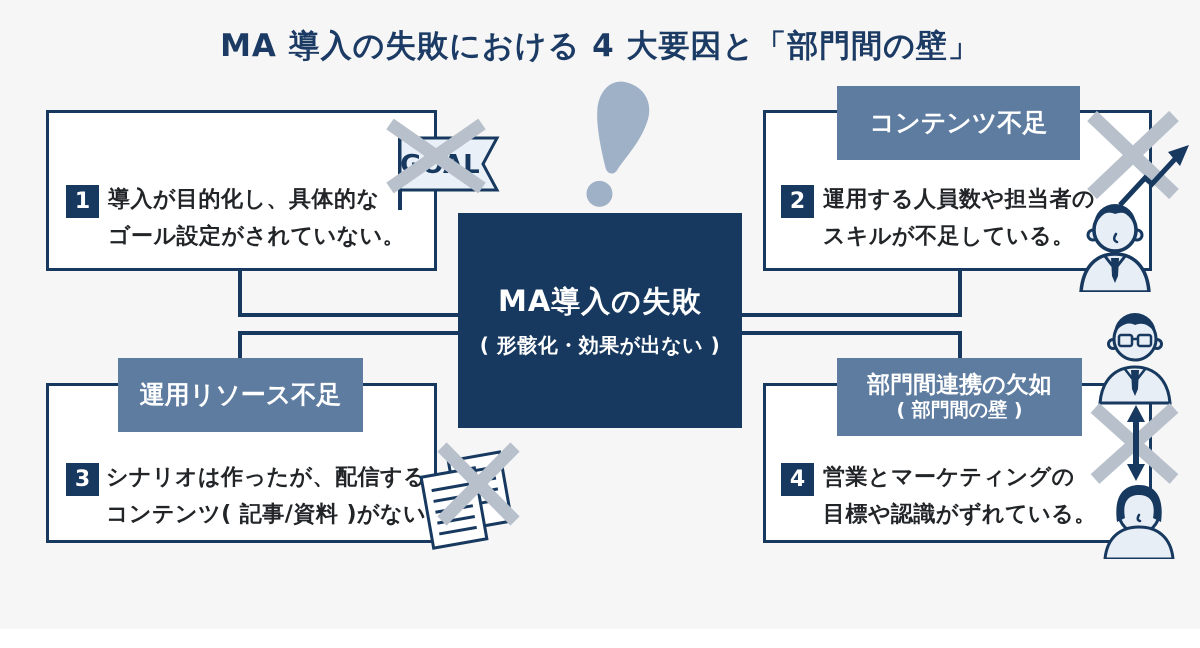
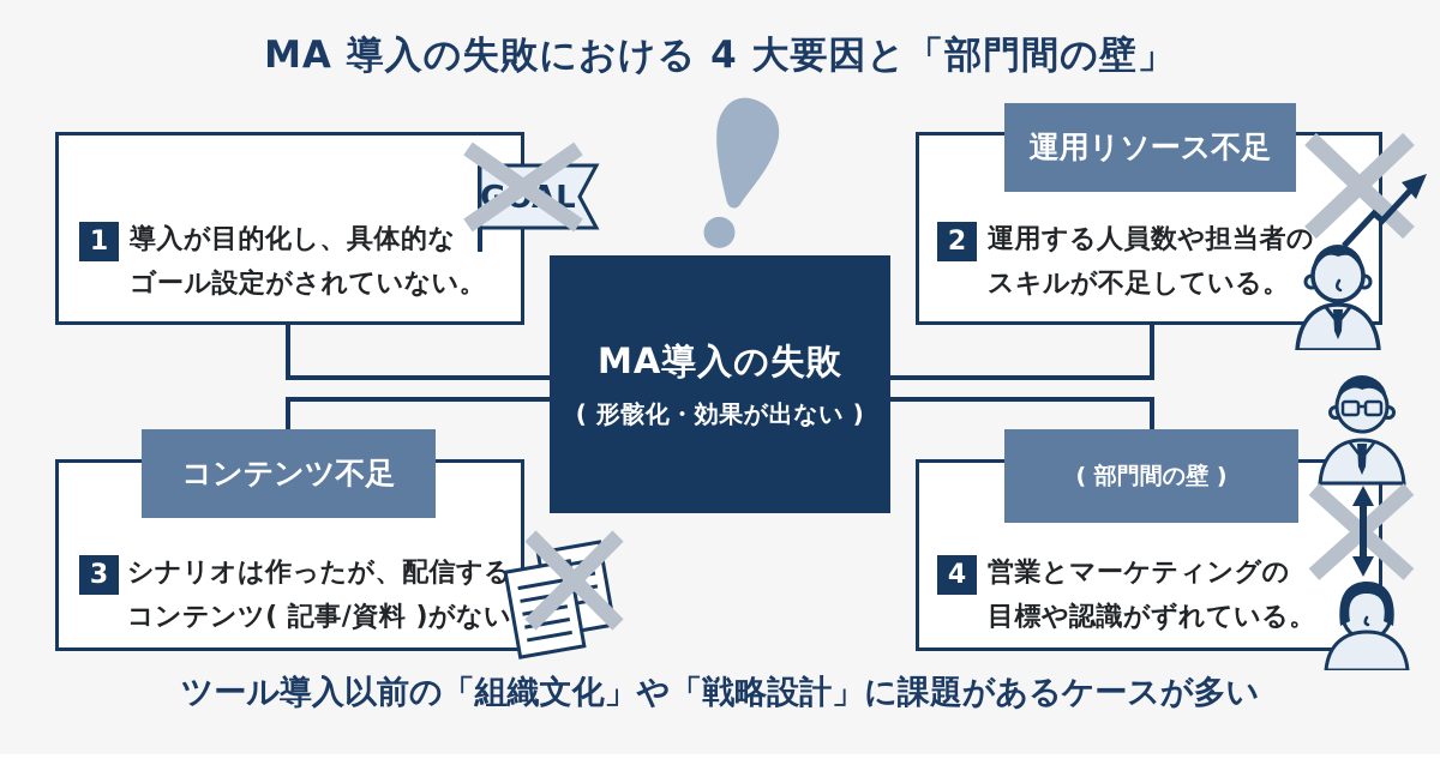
  MA 導入の失敗における 4 大要因と「部門間の壁」
  1
  導入が目的化し、具体的な
  ゴール設定がされていない。
- コンテンツ不足
+ 運用リソース不足
  2
  運用する人員数や担当者の
  スキルが不足している。
- 運用リソース不足
+ コンテンツ不足
  3
  シナリオは作ったが、配信する
  コンテンツ( 記事/資料 )がない
- 部門間連携の欠如
  ( 部門間の壁 )
  4
  営業とマーケティングの
  目標や認識がずれている。
  MA導入の失敗
  ( 形骸化・効果が出ない )
+ ツール導入以前の「組織文化」や「戦略設計」に課題があるケースが多い
